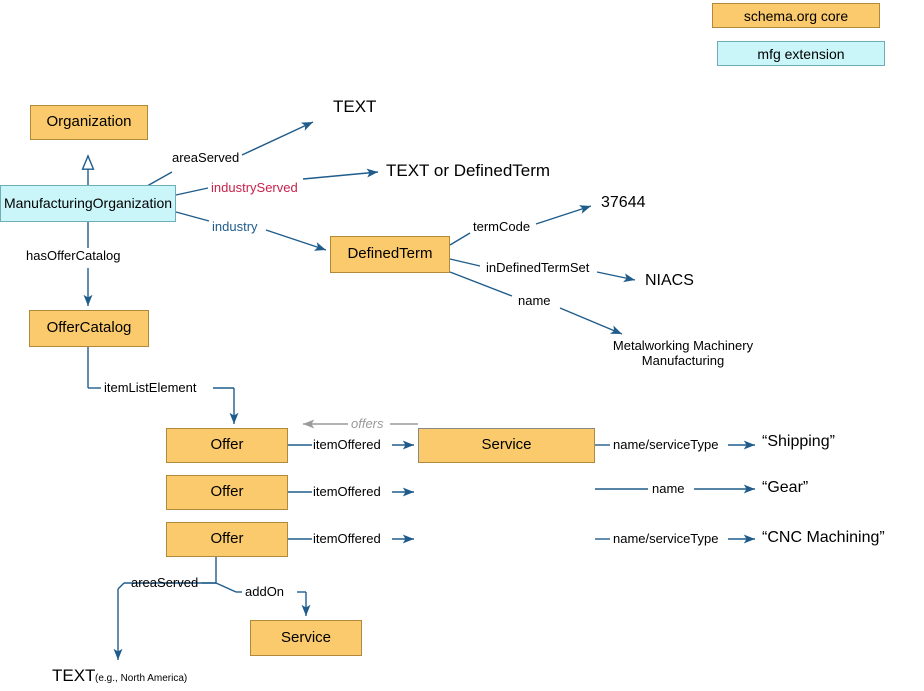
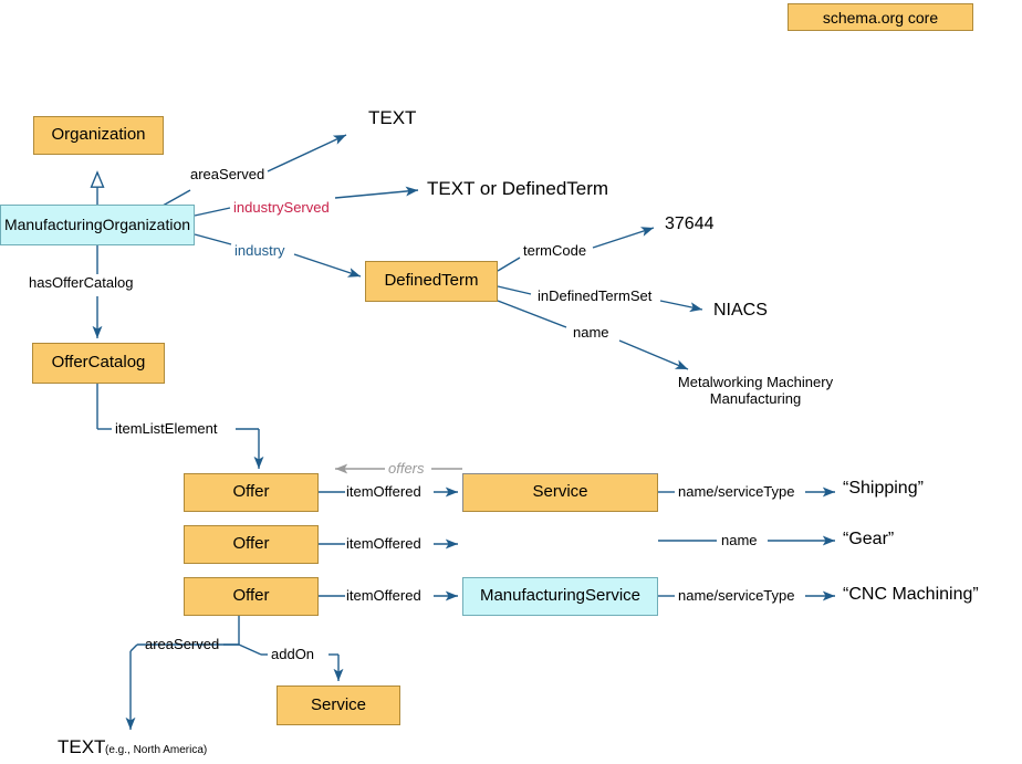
  schema.org core
- mfg extension
  Organization
  ManufacturingOrganization
  OfferCatalog
  DefinedTerm
  Offer
  Offer
  Offer
  Service
+ ManufacturingService
  Service
  areaServed
  industryServed
  industry
  hasOfferCatalog
  termCode
  inDefinedTermSet
  name
  itemListElement
  offers
  itemOffered
  itemOffered
  itemOffered
  name/serviceType
  name
  name/serviceType
  areaServed
  addOn
  TEXT
  TEXT or DefinedTerm
  37644
  NIACS
  Metalworking Machinery Manufacturing
  “Shipping”
  “Gear”
  “CNC Machining”
  TEXT
  (e.g., North America)
